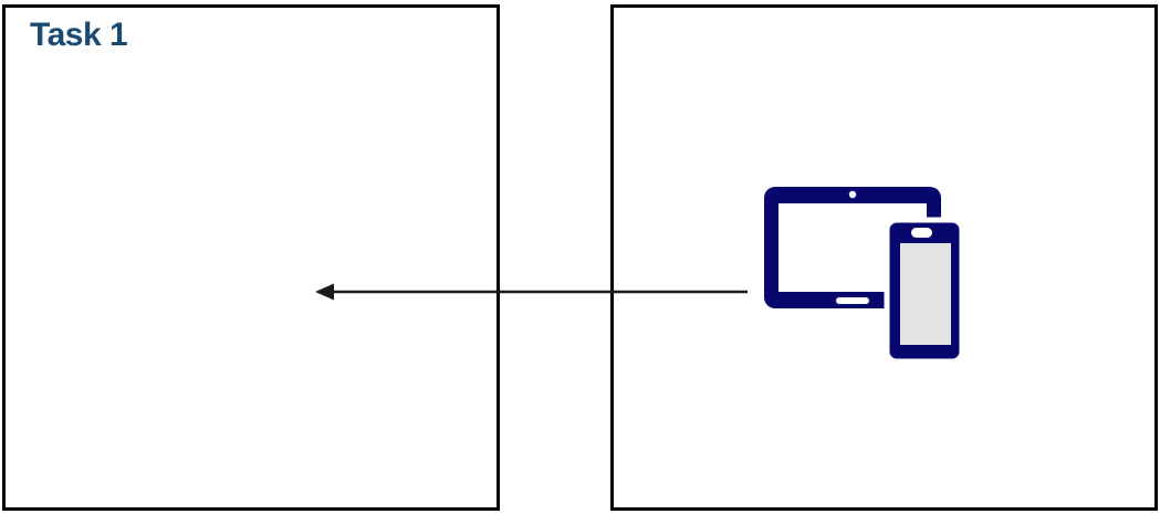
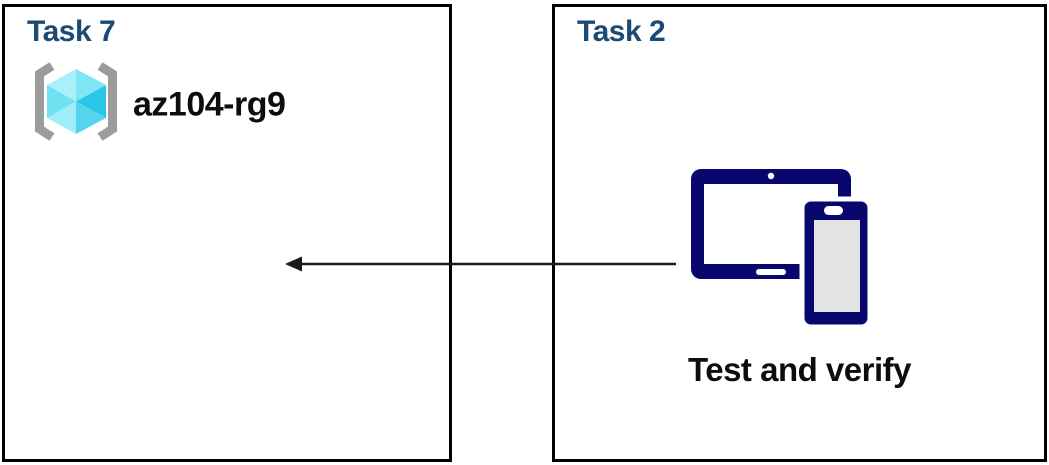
- Task 1
+ Task 7
+ az104-rg9
+ Task 2
+ Test and verify
